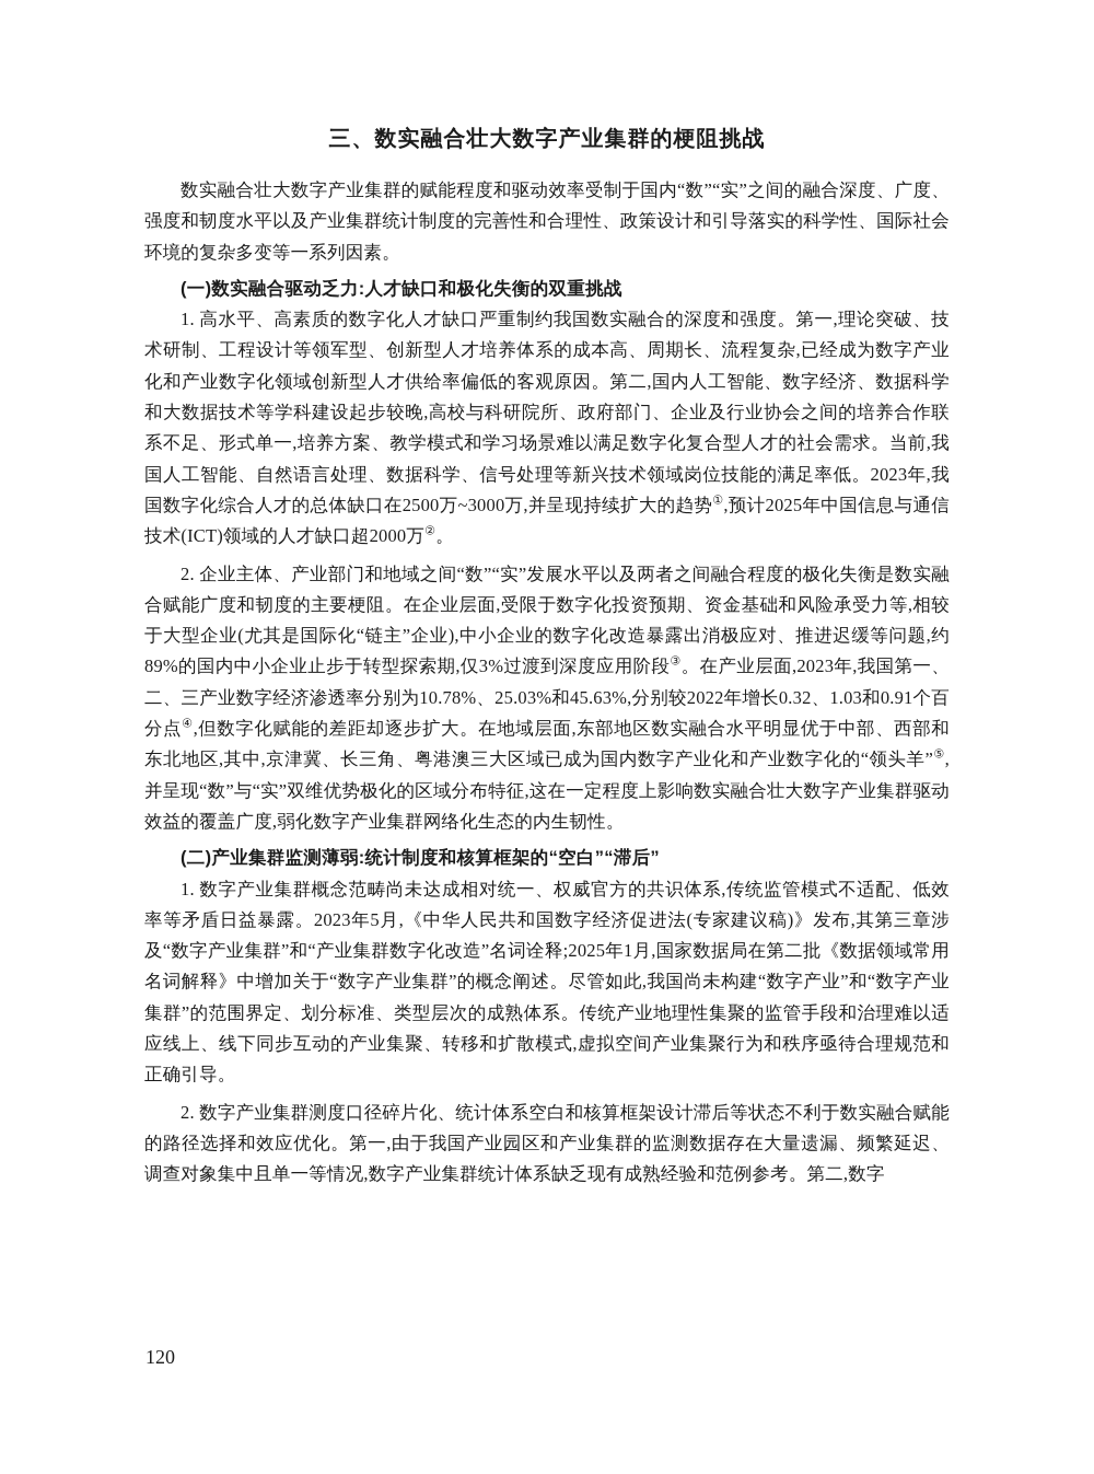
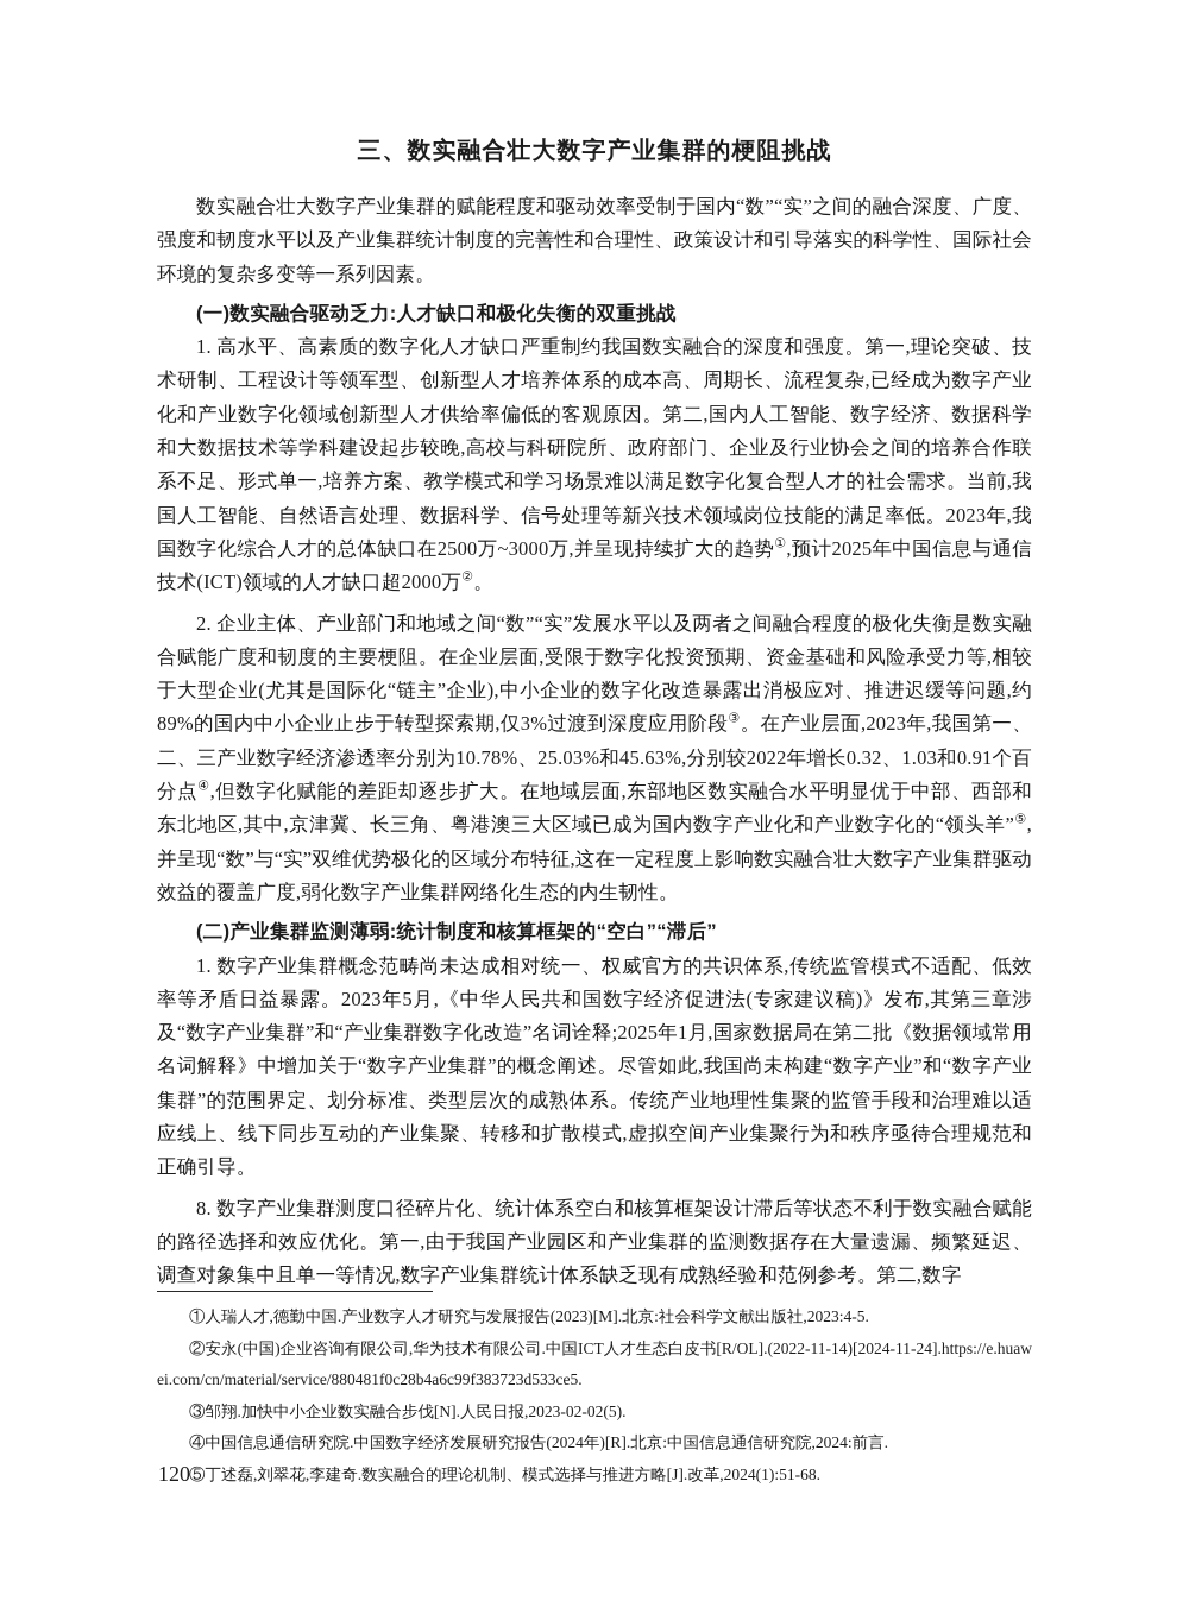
  三、数实融合壮大数字产业集群的梗阻挑战
  数实融合壮大数字产业集群的赋能程度和驱动效率受制于国内“数”“实”之间的融合深度、广度、强度和韧度水平以及产业集群统计制度的完善性和合理性、政策设计和引导落实的科学性、国际社会环境的复杂多变等一系列因素。
  (一)数实融合驱动乏力:人才缺口和极化失衡的双重挑战
  1. 高水平、高素质的数字化人才缺口严重制约我国数实融合的深度和强度。第一,理论突破、技术研制、工程设计等领军型、创新型人才培养体系的成本高、周期长、流程复杂,已经成为数字产业化和产业数字化领域创新型人才供给率偏低的客观原因。第二,国内人工智能、数字经济、数据科学和大数据技术等学科建设起步较晚,高校与科研院所、政府部门、企业及行业协会之间的培养合作联系不足、形式单一,培养方案、教学模式和学习场景难以满足数字化复合型人才的社会需求。当前,我国人工智能、自然语言处理、数据科学、信号处理等新兴技术领域岗位技能的满足率低。2023年,我国数字化综合人才的总体缺口在2500万~3000万,并呈现持续扩大的趋势①,预计2025年中国信息与通信技术(ICT)领域的人才缺口超2000万②。
  2. 企业主体、产业部门和地域之间“数”“实”发展水平以及两者之间融合程度的极化失衡是数实融合赋能广度和韧度的主要梗阻。在企业层面,受限于数字化投资预期、资金基础和风险承受力等,相较于大型企业(尤其是国际化“链主”企业),中小企业的数字化改造暴露出消极应对、推进迟缓等问题,约89%的国内中小企业止步于转型探索期,仅3%过渡到深度应用阶段③。在产业层面,2023年,我国第一、二、三产业数字经济渗透率分别为10.78%、25.03%和45.63%,分别较2022年增长0.32、1.03和0.91个百分点④,但数字化赋能的差距却逐步扩大。在地域层面,东部地区数实融合水平明显优于中部、西部和东北地区,其中,京津冀、长三角、粤港澳三大区域已成为国内数字产业化和产业数字化的“领头羊”⑤,并呈现“数”与“实”双维优势极化的区域分布特征,这在一定程度上影响数实融合壮大数字产业集群驱动效益的覆盖广度,弱化数字产业集群网络化生态的内生韧性。
  (二)产业集群监测薄弱:统计制度和核算框架的“空白”“滞后”
  1. 数字产业集群概念范畴尚未达成相对统一、权威官方的共识体系,传统监管模式不适配、低效率等矛盾日益暴露。2023年5月,《中华人民共和国数字经济促进法(专家建议稿)》发布,其第三章涉及“数字产业集群”和“产业集群数字化改造”名词诠释;2025年1月,国家数据局在第二批《数据领域常用名词解释》中增加关于“数字产业集群”的概念阐述。尽管如此,我国尚未构建“数字产业”和“数字产业集群”的范围界定、划分标准、类型层次的成熟体系。传统产业地理性集聚的监管手段和治理难以适应线上、线下同步互动的产业集聚、转移和扩散模式,虚拟空间产业集聚行为和秩序亟待合理规范和正确引导。
- 2. 数字产业集群测度口径碎片化、统计体系空白和核算框架设计滞后等状态不利于数实融合赋能的路径选择和效应优化。第一,由于我国产业园区和产业集群的监测数据存在大量遗漏、频繁延迟、调查对象集中且单一等情况,数字产业集群统计体系缺乏现有成熟经验和范例参考。第二,数字
+ 8. 数字产业集群测度口径碎片化、统计体系空白和核算框架设计滞后等状态不利于数实融合赋能的路径选择和效应优化。第一,由于我国产业园区和产业集群的监测数据存在大量遗漏、频繁延迟、调查对象集中且单一等情况,数字产业集群统计体系缺乏现有成熟经验和范例参考。第二,数字
+ ①人瑞人才,德勤中国.产业数字人才研究与发展报告(2023)[M].北京:社会科学文献出版社,2023:4-5.
+ ②安永(中国)企业咨询有限公司,华为技术有限公司.中国ICT人才生态白皮书[R/OL].(2022-11-14)[2024-11-24].https://e.huawei.com/cn/material/service/880481f0c28b4a6c99f383723d533ce5.
+ ③邹翔.加快中小企业数实融合步伐[N].人民日报,2023-02-02(5).
+ ④中国信息通信研究院.中国数字经济发展研究报告(2024年)[R].北京:中国信息通信研究院,2024:前言.
+ ⑤丁述磊,刘翠花,李建奇.数实融合的理论机制、模式选择与推进方略[J].改革,2024(1):51-68.
  120
